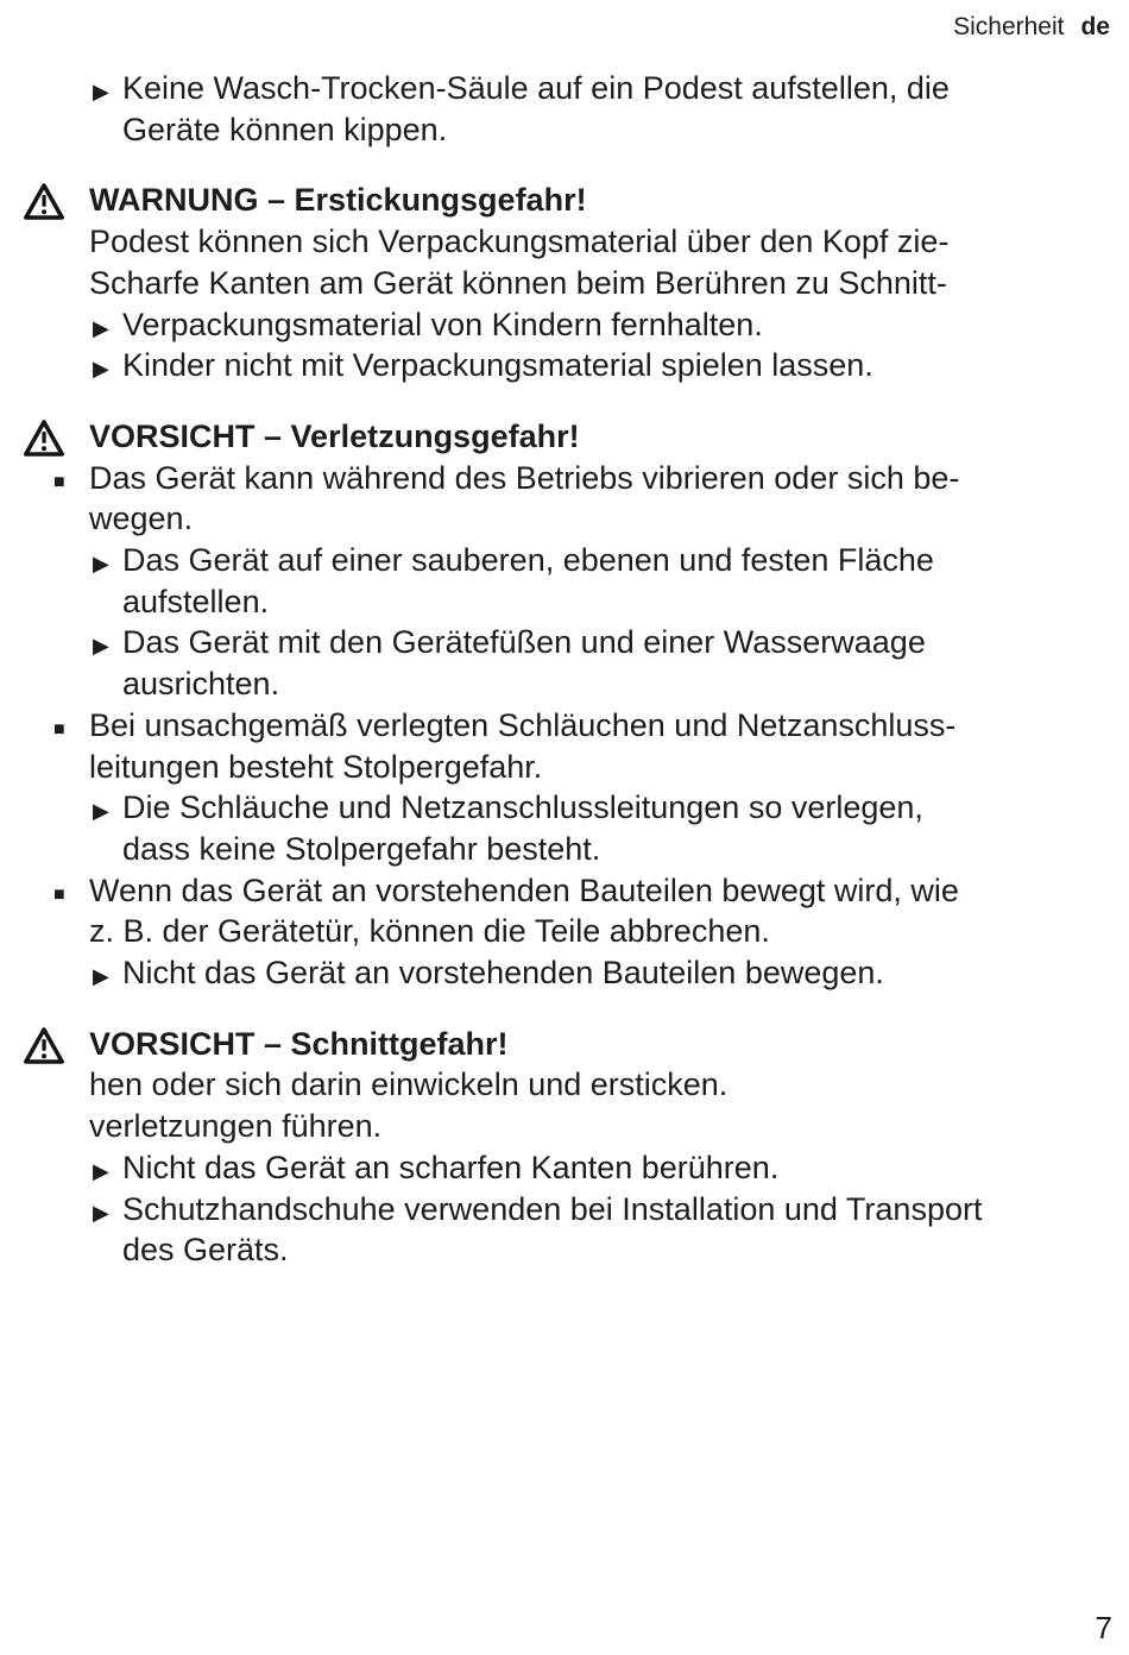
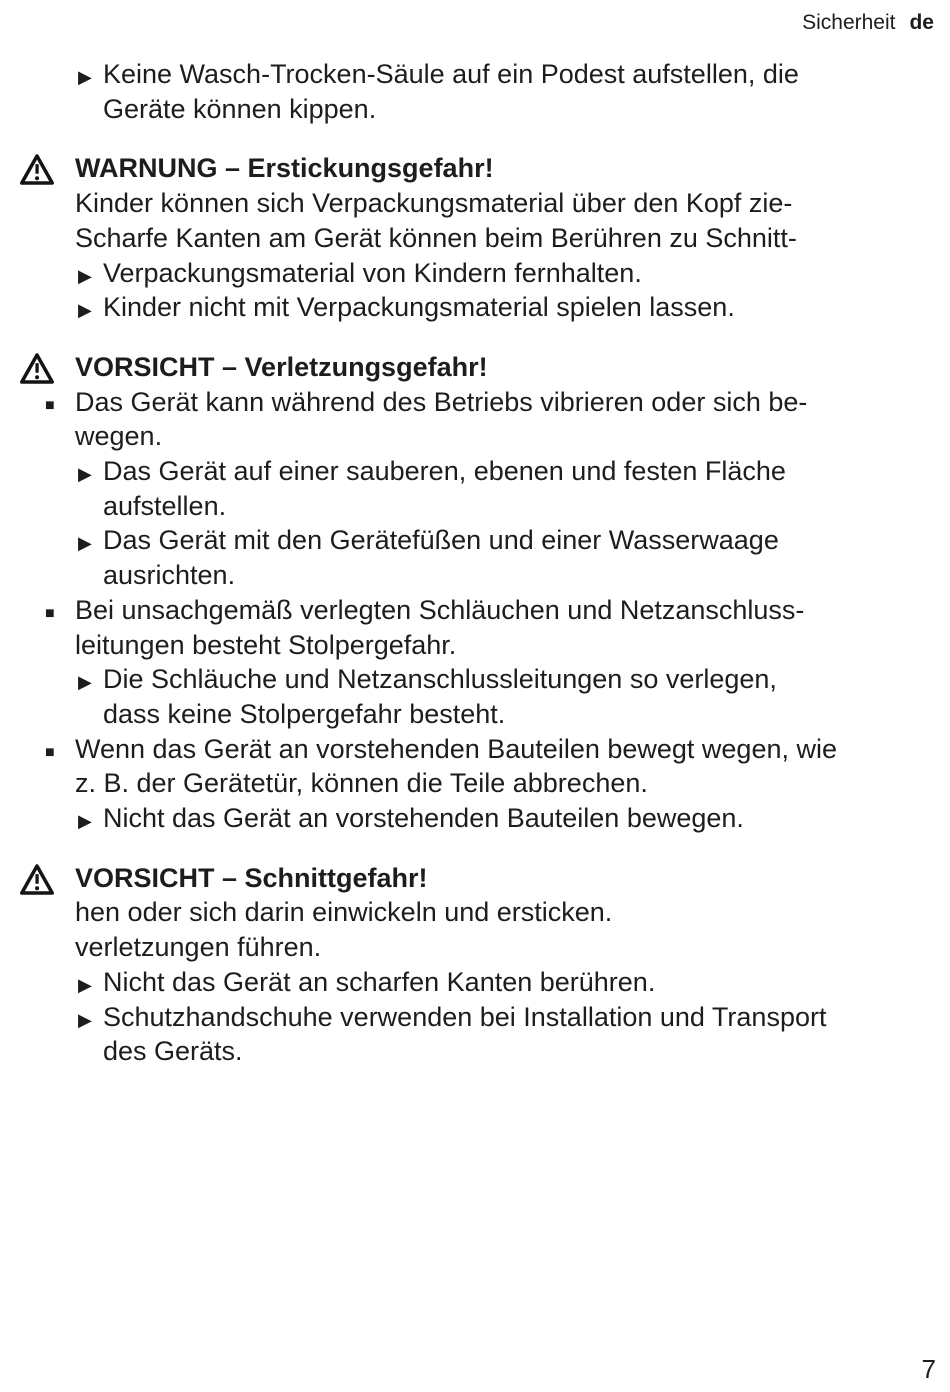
  Sicherheit de
  ▶
  Keine Wasch-Trocken-Säule auf ein Podest aufstellen, die
  Geräte können kippen.
  WARNUNG – Erstickungsgefahr!
- Podest können sich Verpackungsmaterial über den Kopf zie-
+ Kinder können sich Verpackungsmaterial über den Kopf zie-
  Scharfe Kanten am Gerät können beim Berühren zu Schnitt-
  ▶
  Verpackungsmaterial von Kindern fernhalten.
  ▶
  Kinder nicht mit Verpackungsmaterial spielen lassen.
  VORSICHT – Verletzungsgefahr!
  ■
  Das Gerät kann während des Betriebs vibrieren oder sich be-
  wegen.
  ▶
  Das Gerät auf einer sauberen, ebenen und festen Fläche
  aufstellen.
  ▶
  Das Gerät mit den Gerätefüßen und einer Wasserwaage
  ausrichten.
  ■
  Bei unsachgemäß verlegten Schläuchen und Netzanschluss-
  leitungen besteht Stolpergefahr.
  ▶
  Die Schläuche und Netzanschlussleitungen so verlegen,
  dass keine Stolpergefahr besteht.
  ■
- Wenn das Gerät an vorstehenden Bauteilen bewegt wird, wie
+ Wenn das Gerät an vorstehenden Bauteilen bewegt wegen, wie
  z. B. der Gerätetür, können die Teile abbrechen.
  ▶
  Nicht das Gerät an vorstehenden Bauteilen bewegen.
  VORSICHT – Schnittgefahr!
  hen oder sich darin einwickeln und ersticken.
  verletzungen führen.
  ▶
  Nicht das Gerät an scharfen Kanten berühren.
  ▶
  Schutzhandschuhe verwenden bei Installation und Transport
  des Geräts.
  7
